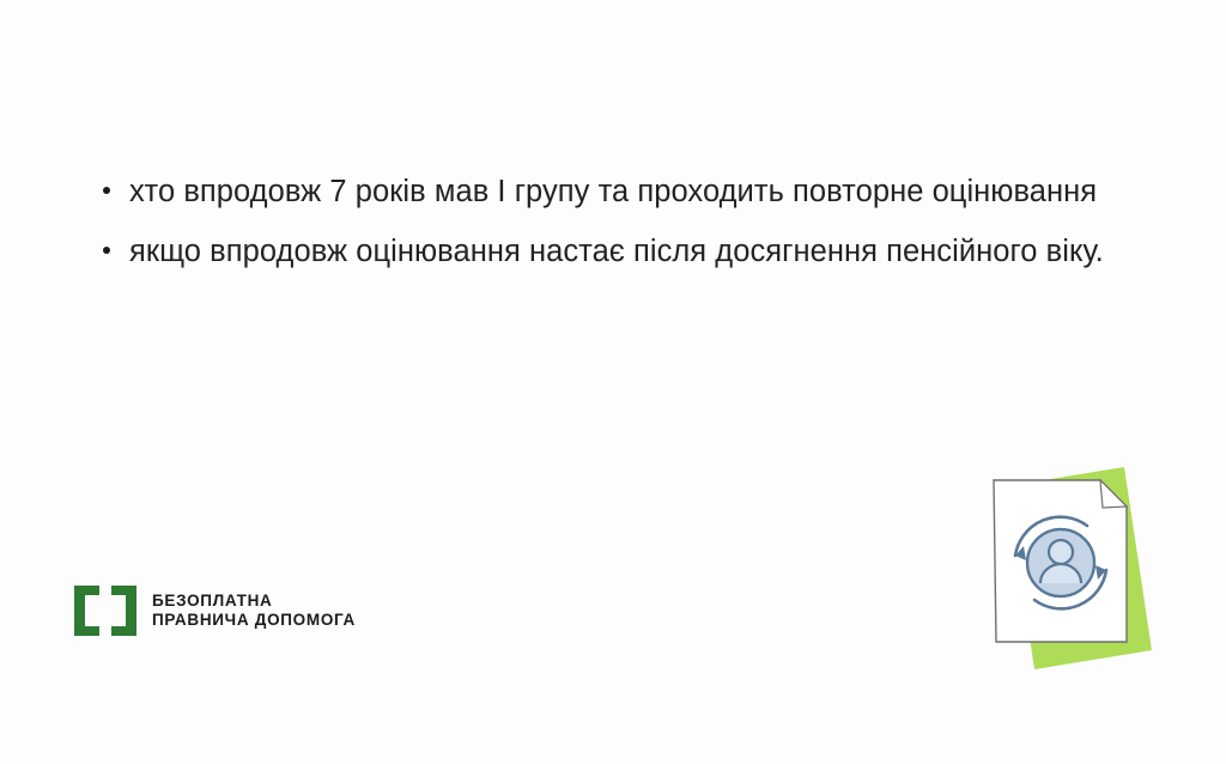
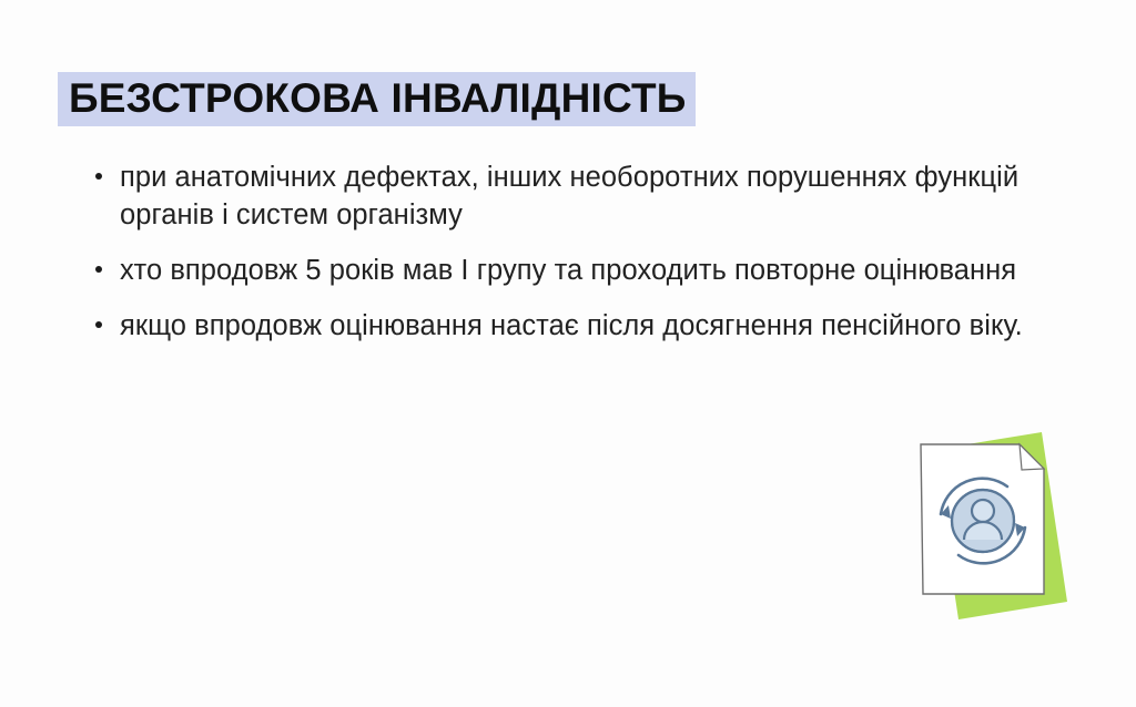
+ БЕЗСТРОКОВА ІНВАЛІДНІСТЬ
+ при анатомічних дефектах, інших необоротних порушеннях функцій органів і систем організму
- хто впродовж 7 років мав I групу та проходить повторне оцінювання
+ хто впродовж 5 років мав I групу та проходить повторне оцінювання
  якщо впродовж оцінювання настає після досягнення пенсійного віку.
- БЕЗОПЛАТНА
- ПРАВНИЧА ДОПОМОГА
